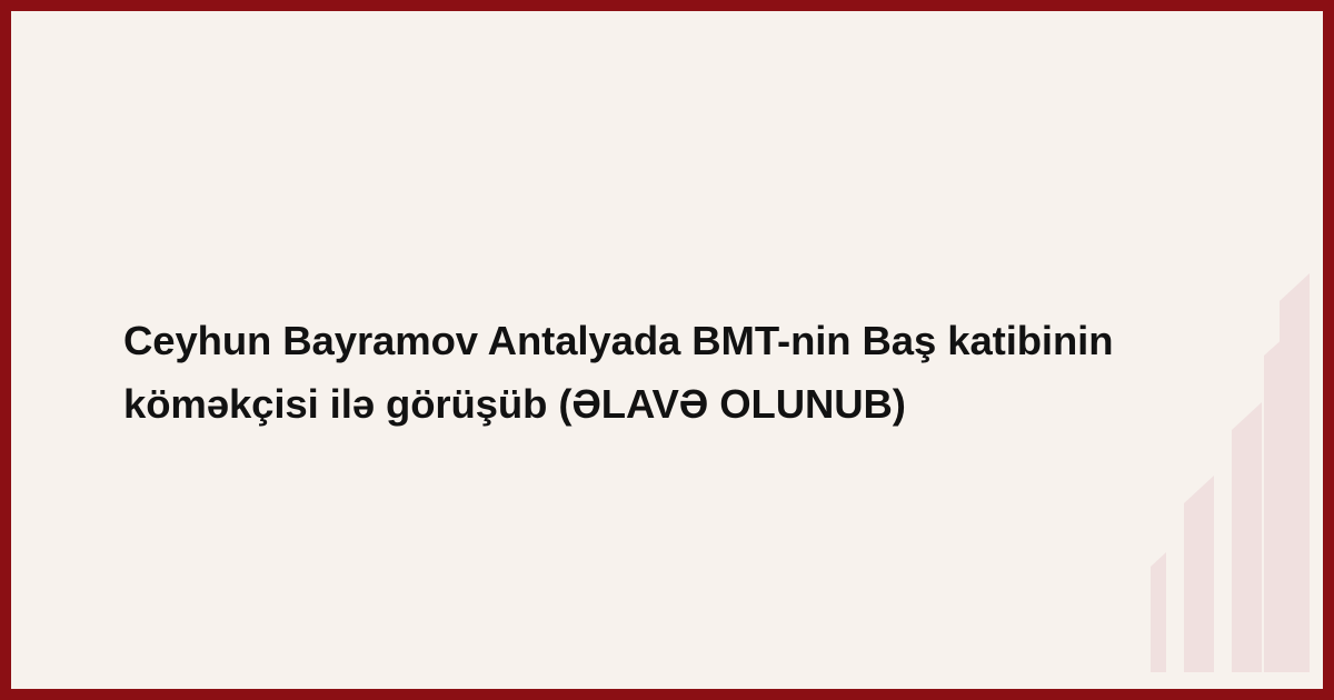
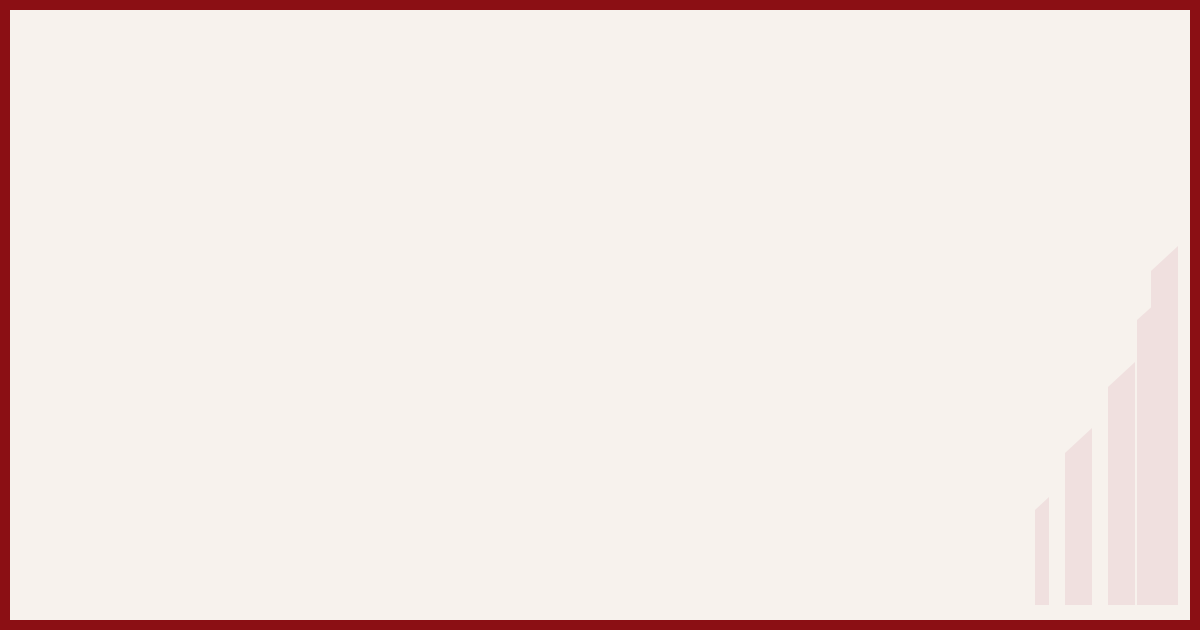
- Ceyhun Bayramov Antalyada BMT-nin Baş katibinin köməkçisi ilə görüşüb (ƏLAVƏ OLUNUB)
